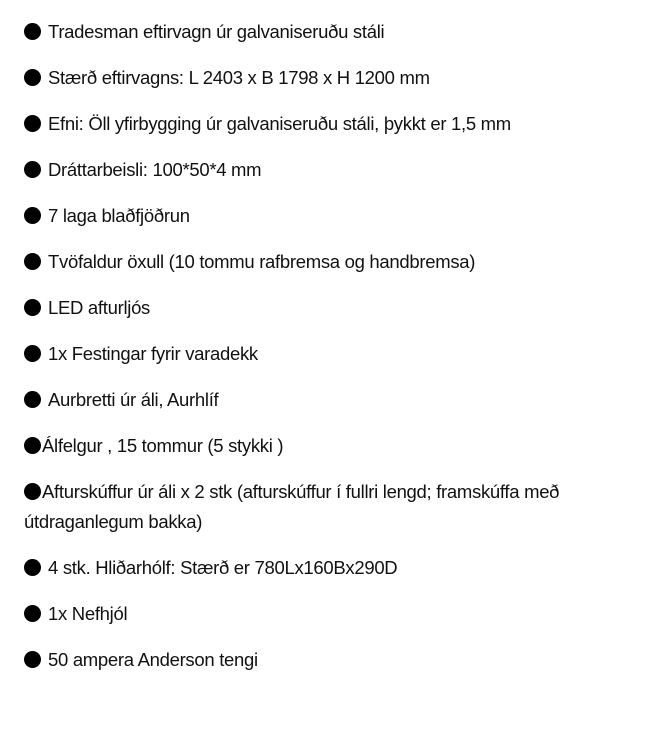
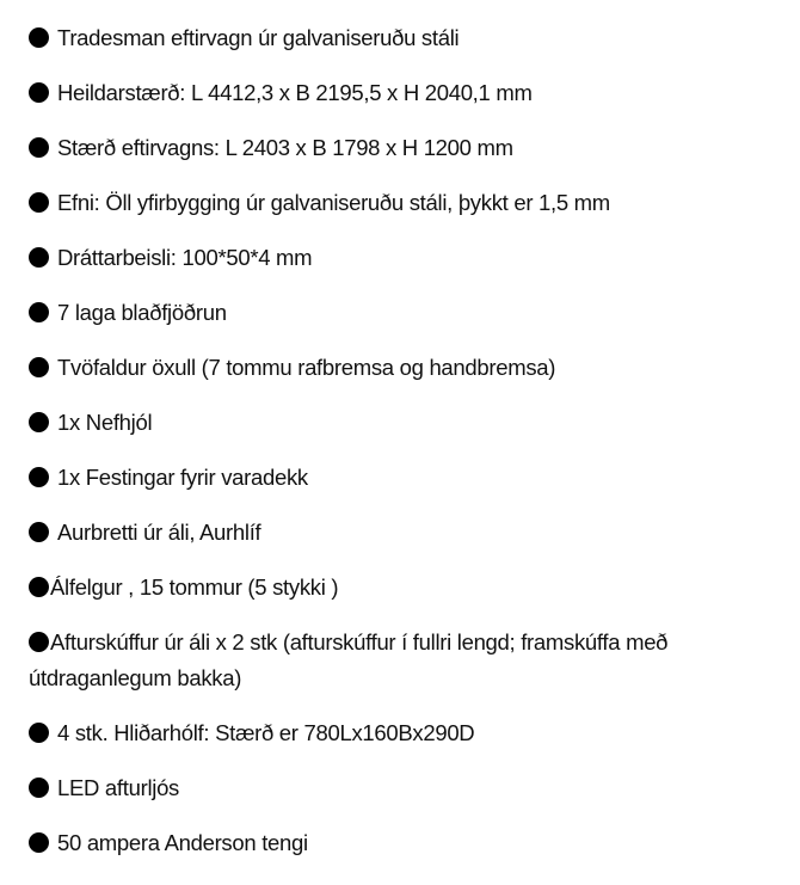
  Tradesman eftirvagn úr galvaniseruðu stáli
+ Heildarstærð: L 4412,3 x B 2195,5 x H 2040,1 mm
  Stærð eftirvagns: L 2403 x B 1798 x H 1200 mm
  Efni: Öll yfirbygging úr galvaniseruðu stáli, þykkt er 1,5 mm
  Dráttarbeisli: 100*50*4 mm
  7 laga blaðfjöðrun
- Tvöfaldur öxull (10 tommu rafbremsa og handbremsa)
+ Tvöfaldur öxull (7 tommu rafbremsa og handbremsa)
- LED afturljós
+ 1x Nefhjól
  1x Festingar fyrir varadekk
  Aurbretti úr áli, Aurhlíf
  Álfelgur , 15 tommur (5 stykki )
  Afturskúffur úr áli x 2 stk (afturskúffur í fullri lengd; framskúffa með útdraganlegum bakka)
  4 stk. Hliðarhólf: Stærð er 780Lx160Bx290D
- 1x Nefhjól
+ LED afturljós
  50 ampera Anderson tengi
